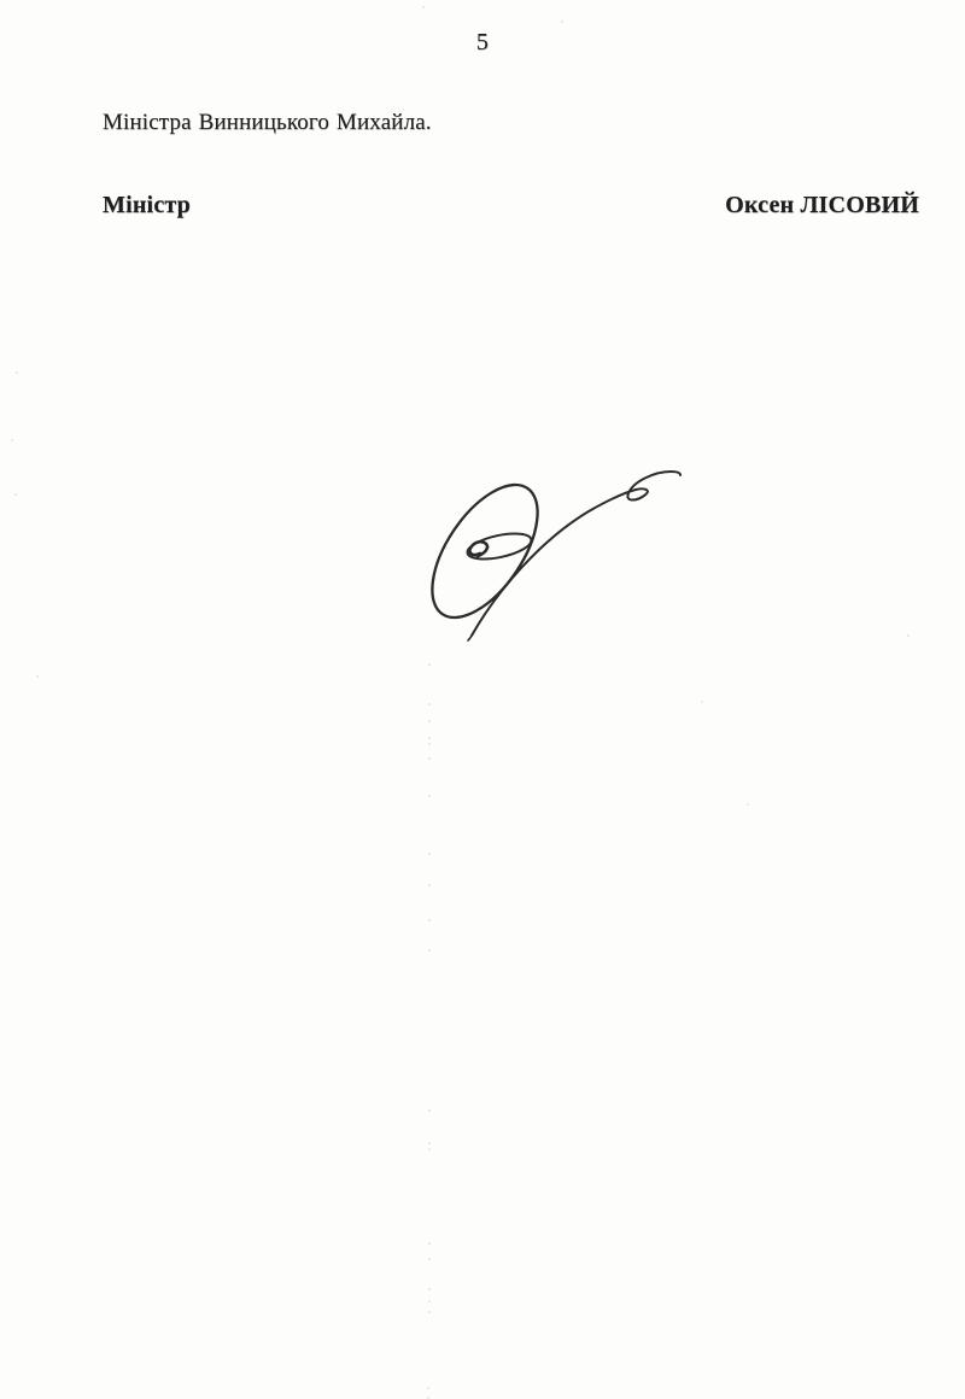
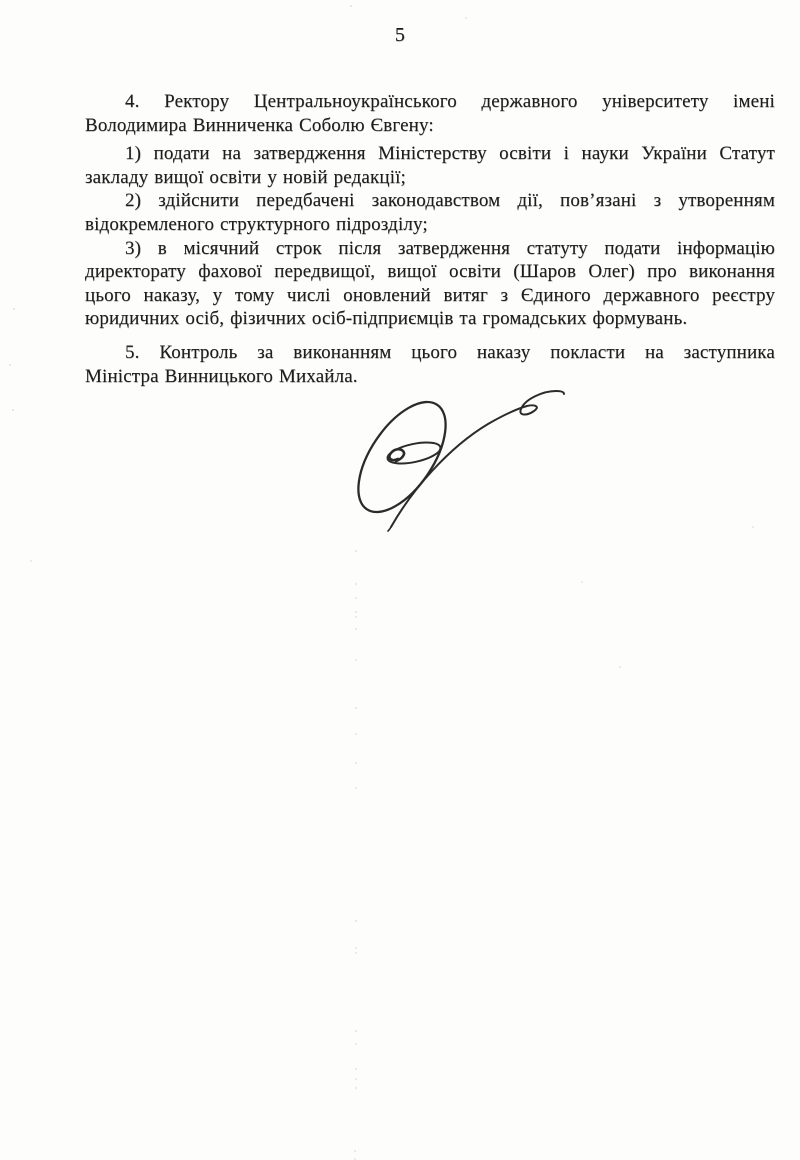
  5
+ 4. Ректору Центральноукраїнського державного університету імені
+ Володимира Винниченка Соболю Євгену:
+ 1) подати на затвердження Міністерству освіти і науки України Статут
+ закладу вищої освіти у новій редакції;
+ 2) здійснити передбачені законодавством дії, пов’язані з утворенням
+ відокремленого структурного підрозділу;
+ 3) в місячний строк після затвердження статуту подати інформацію
+ директорату фахової передвищої, вищої освіти (Шаров Олег) про виконання
+ цього наказу, у тому числі оновлений витяг з Єдиного державного реєстру
+ юридичних осіб, фізичних осіб-підприємців та громадських формувань.
+ 5. Контроль за виконанням цього наказу покласти на заступника
  Міністра Винницького Михайла.
- Міністр
- Оксен ЛІСОВИЙ
